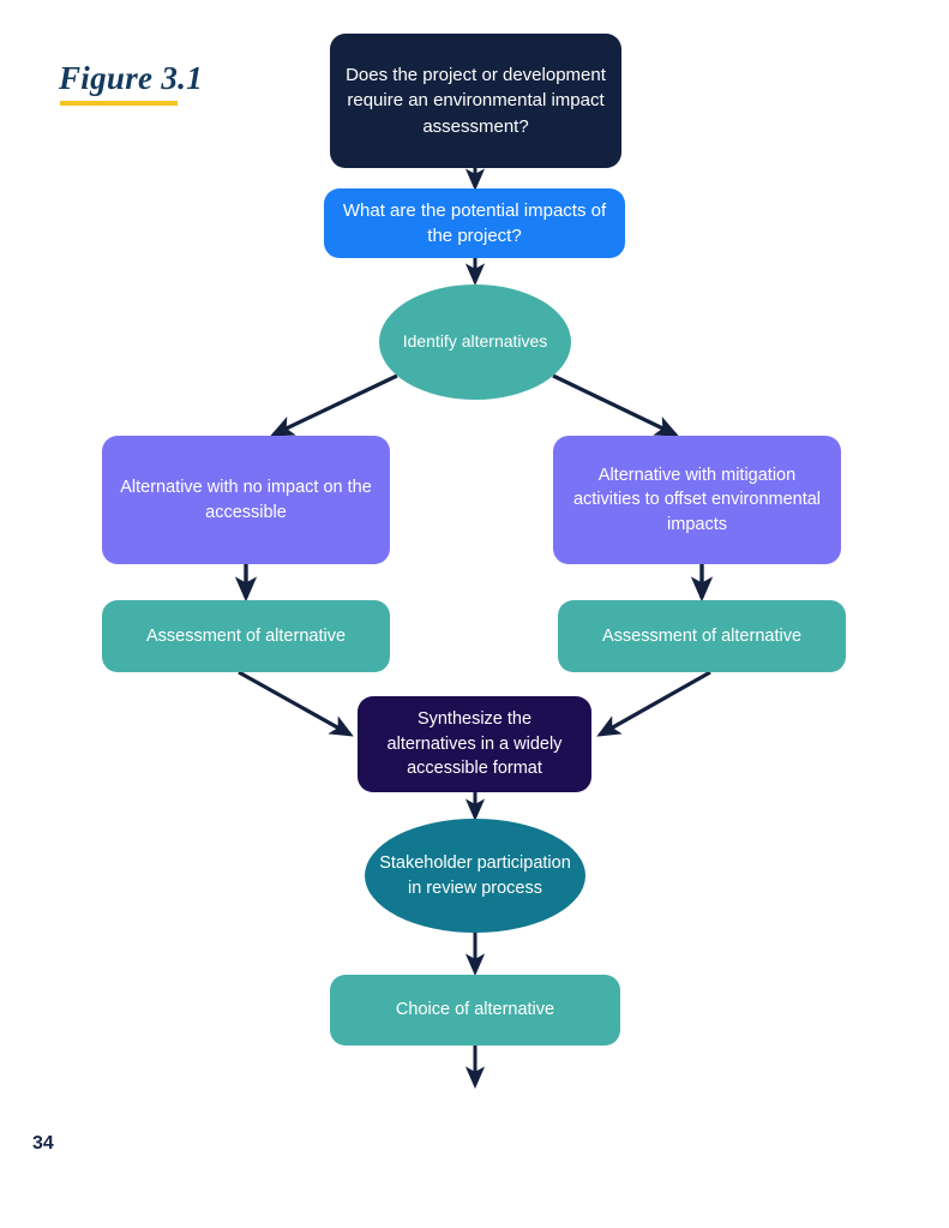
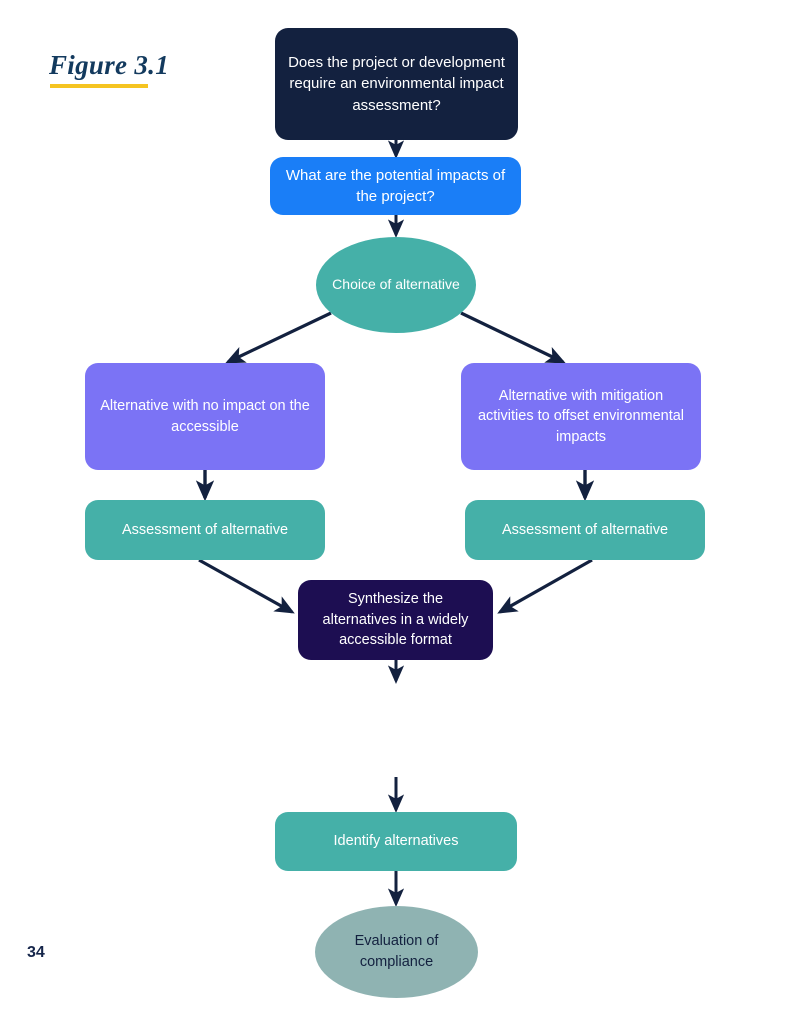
  Figure 3.1
  Does the project or development require an environmental impact assessment?
  What are the potential impacts of the project?
- Identify alternatives
+ Choice of alternative
  Alternative with no impact on the accessible
  Alternative with mitigation activities to offset environmental impacts
  Assessment of alternative
  Assessment of alternative
  Synthesize the alternatives in a widely accessible format
- Stakeholder participation in review process
- Choice of alternative
+ Identify alternatives
+ Evaluation of compliance
  34
